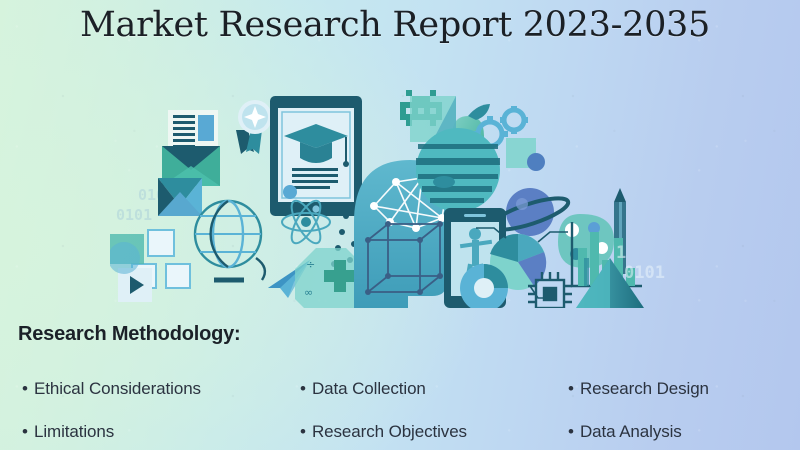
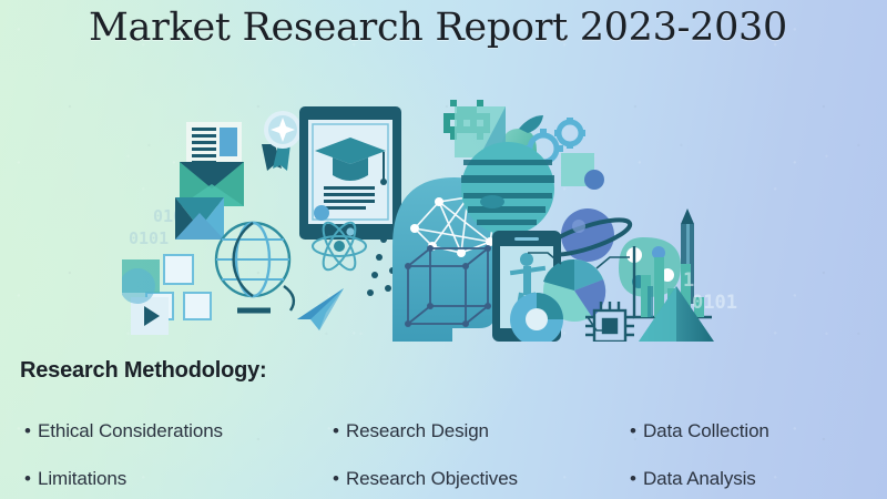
- ÷
- ∞
  0101
  1
- Market Research Report 2023-2035
+ Market Research Report 2023-2030
  Research Methodology:
  •
  Ethical Considerations
  •
- Data Collection
+ Research Design
  •
- Research Design
+ Data Collection
  •
  Limitations
  •
  Research Objectives
  •
  Data Analysis
